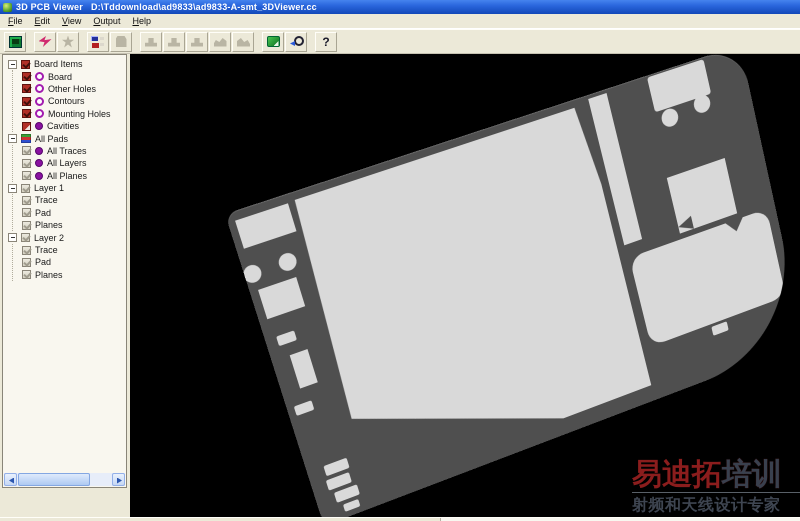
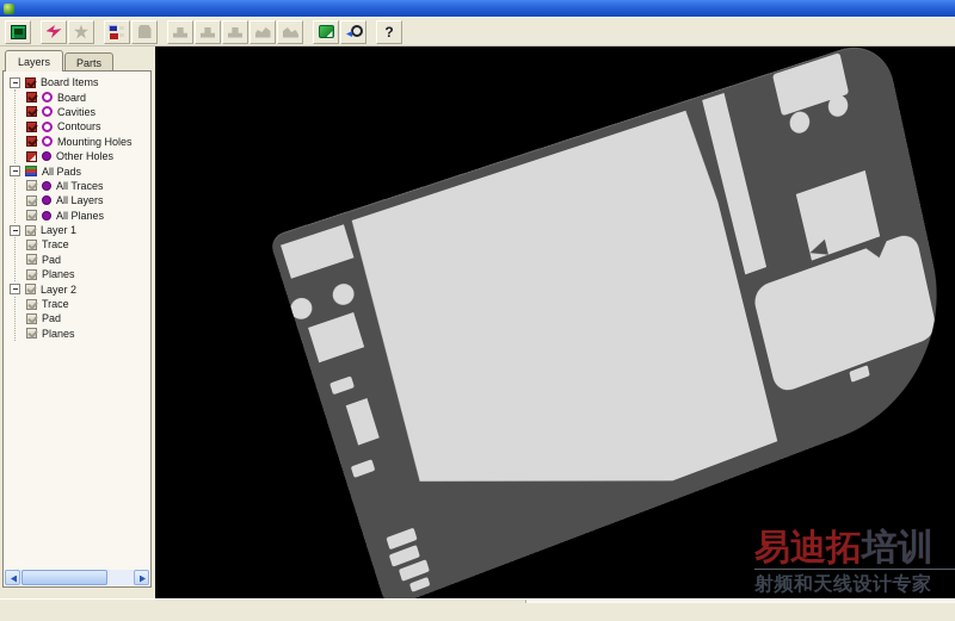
- 3D PCB Viewer D:\Tddownload\ad9833\ad9833-A-smt_3DViewer.cc
- File
- Edit
- View
- Output
- Help
  ?
+ Layers
+ Parts
  Board Items
  Board
- Other Holes
+ Cavities
  Contours
  Mounting Holes
- Cavities
+ Other Holes
  All Pads
  All Traces
  All Layers
  All Planes
  Layer 1
  Trace
  Pad
  Planes
  Layer 2
  Trace
  Pad
  Planes
  易迪拓培训
  射频和天线设计专家
